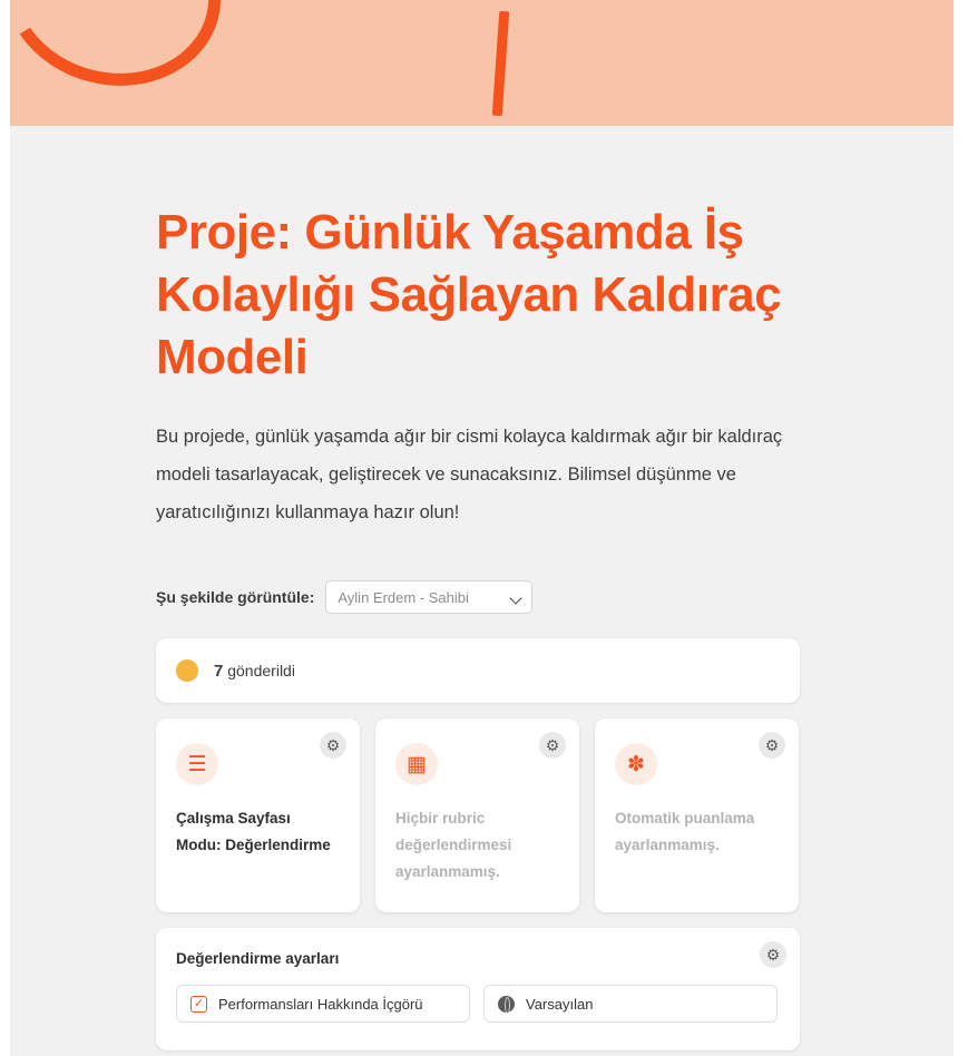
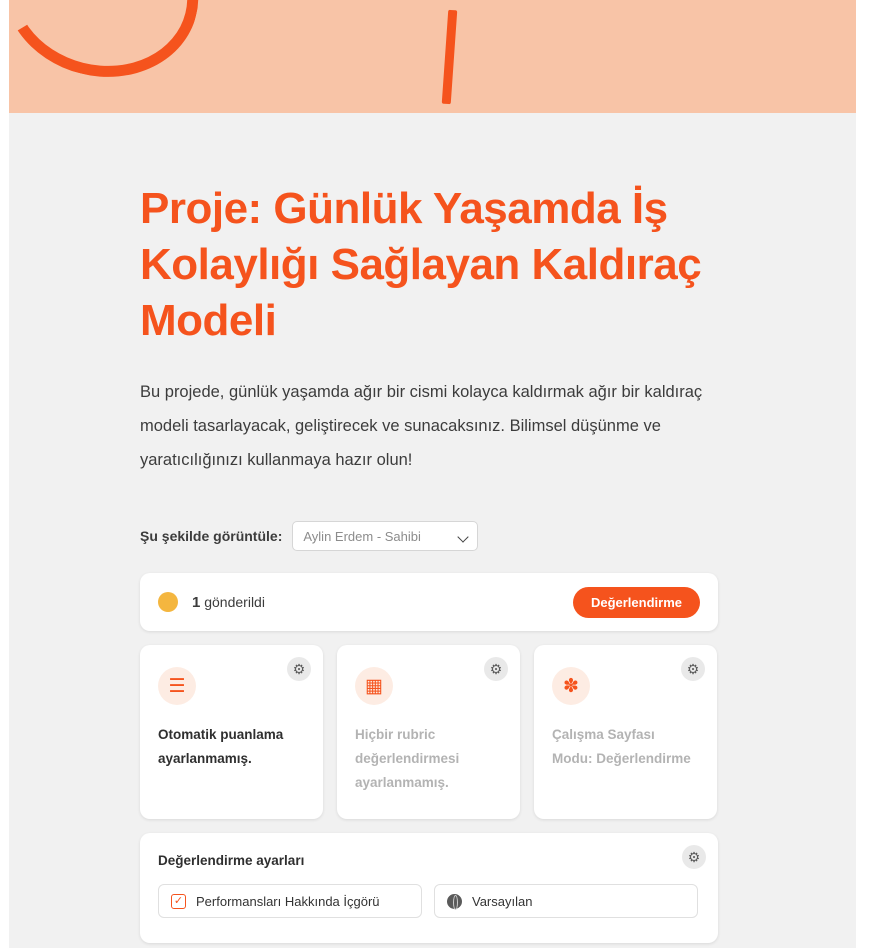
  Proje: Günlük Yaşamda İş Kolaylığı Sağlayan Kaldıraç Modeli
  Bu projede, günlük yaşamda ağır bir cismi kolayca kaldırmak ağır bir kaldıraç modeli tasarlayacak, geliştirecek ve sunacaksınız. Bilimsel düşünme ve yaratıcılığınızı kullanmaya hazır olun!
  Şu şekilde görüntüle:
  Aylin Erdem - Sahibi
- 7 gönderildi
+ 1 gönderildi
+ Değerlendirme
  ⚙
  ☰
- Çalışma Sayfası Modu: Değerlendirme
+ Otomatik puanlama ayarlanmamış.
  ⚙
  ▦
  Hiçbir rubric değerlendirmesi ayarlanmamış.
  ⚙
  ✽
- Otomatik puanlama ayarlanmamış.
+ Çalışma Sayfası Modu: Değerlendirme
  ⚙
  Değerlendirme ayarları
  ✓
  Performansları Hakkında İçgörü
  Varsayılan
